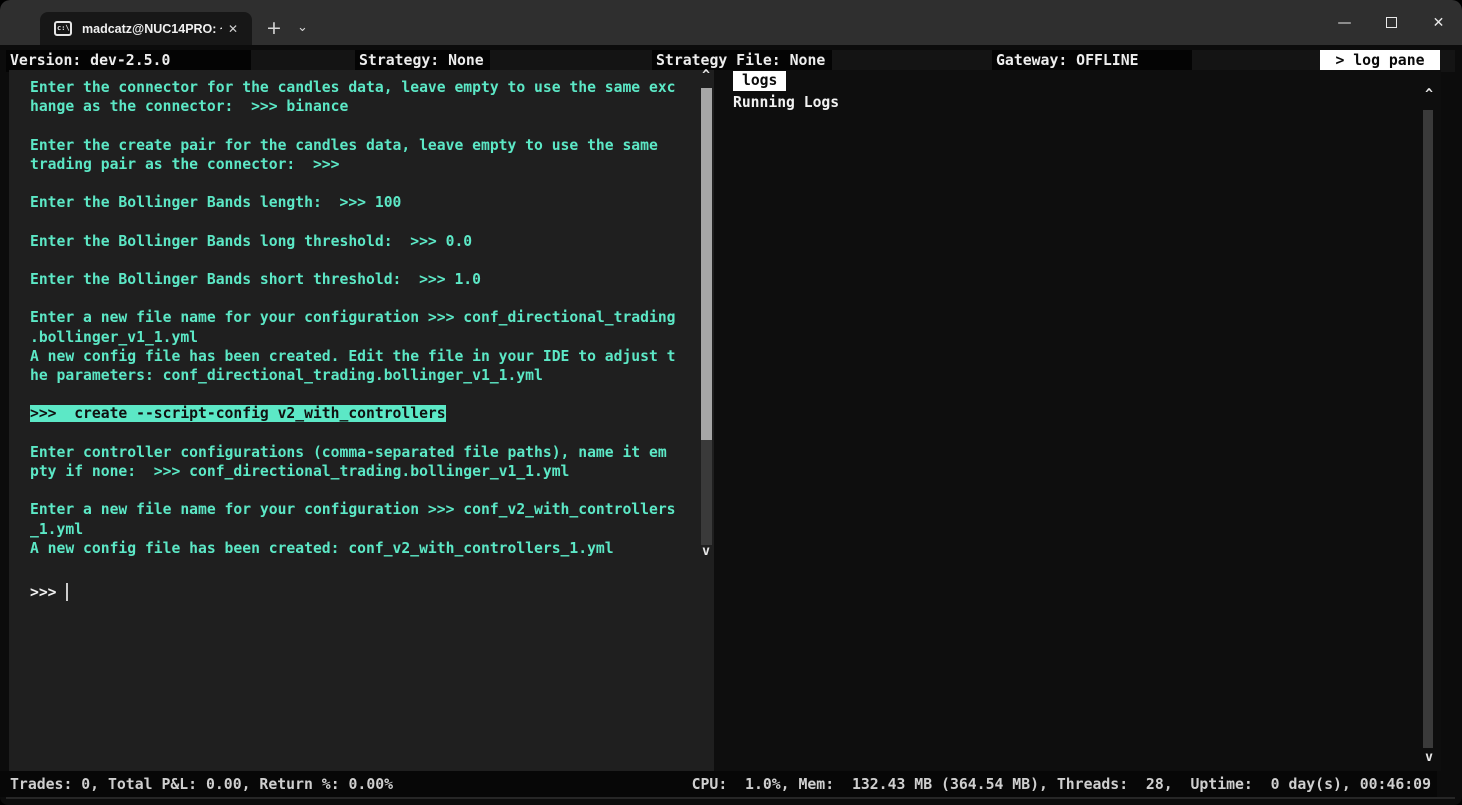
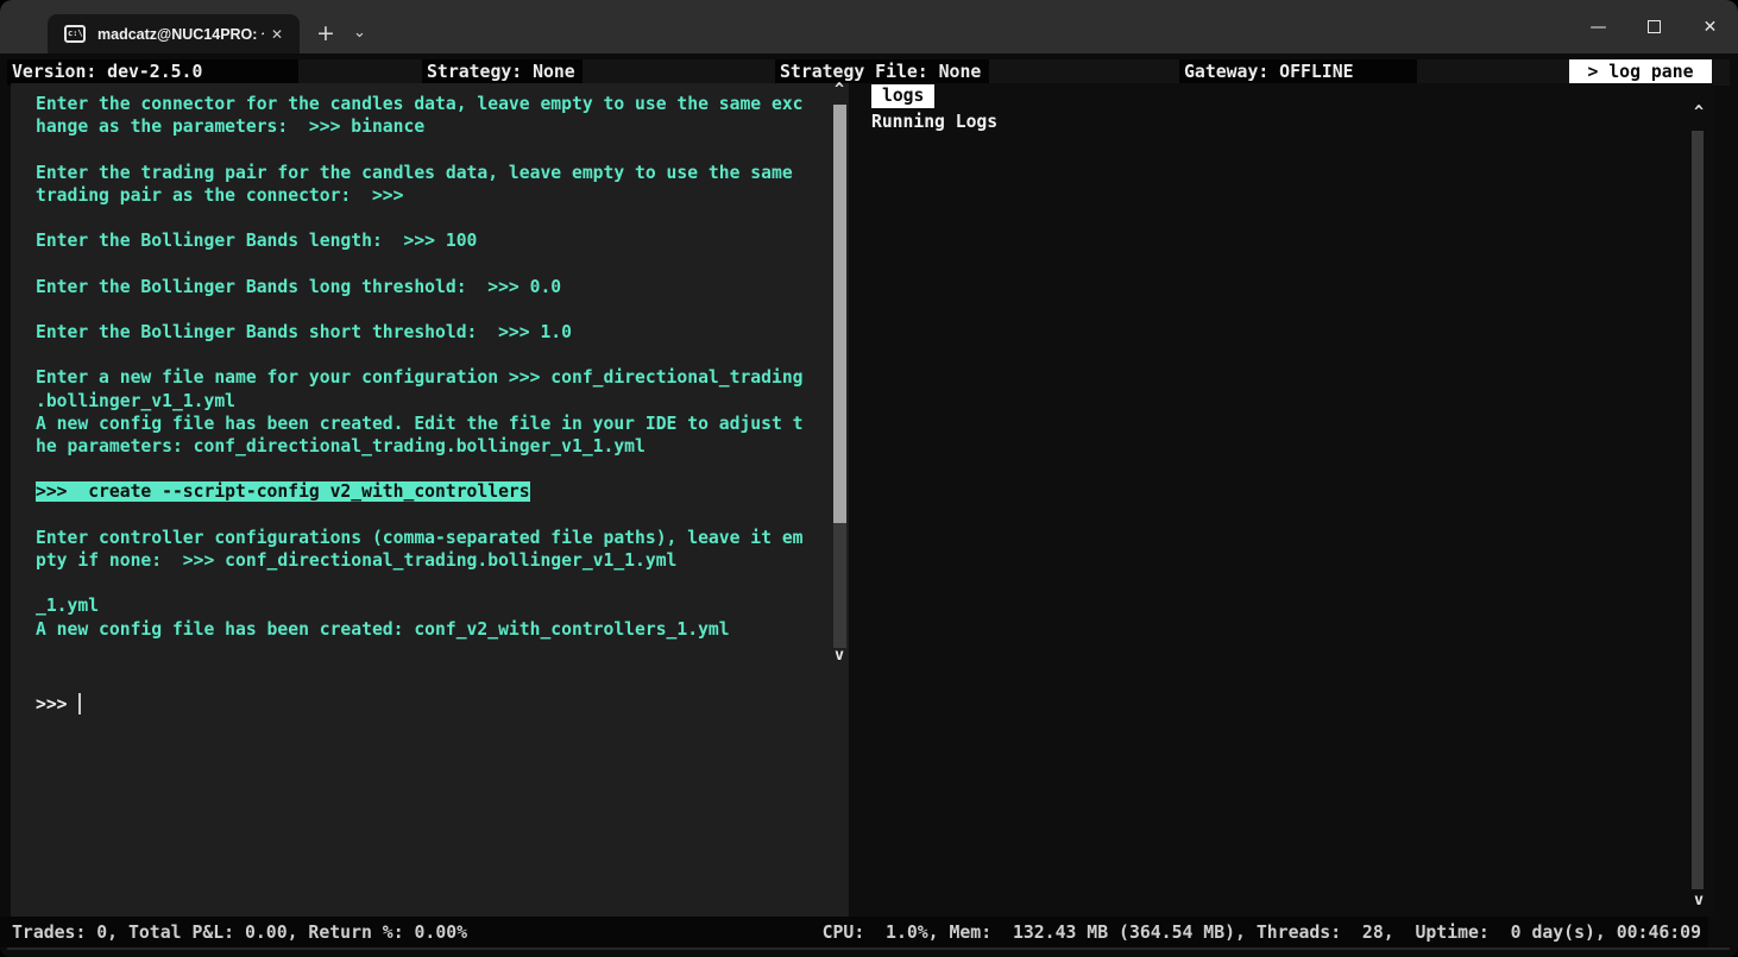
  c:\
  madcatz@NUC14PRO:
  ✕
  +
  ⌄
  —
  ✕
  Version: dev-2.5.0
  Strategy: None
  Strategy File: None
  Gateway: OFFLINE
  > log pane
  Enter the connector for the candles data, leave empty to use the same exc
- hange as the connector: >>> binance
+ hange as the parameters: >>> binance
- Enter the create pair for the candles data, leave empty to use the same
+ Enter the trading pair for the candles data, leave empty to use the same
  trading pair as the connector: >>>
  Enter the Bollinger Bands length: >>> 100
  Enter the Bollinger Bands long threshold: >>> 0.0
  Enter the Bollinger Bands short threshold: >>> 1.0
  Enter a new file name for your configuration >>> conf_directional_trading
  .bollinger_v1_1.yml
  A new config file has been created. Edit the file in your IDE to adjust t
  he parameters: conf_directional_trading.bollinger_v1_1.yml
  >>> create --script-config v2_with_controllers
- Enter controller configurations (comma-separated file paths), name it em
+ Enter controller configurations (comma-separated file paths), leave it em
  pty if none: >>> conf_directional_trading.bollinger_v1_1.yml
- Enter a new file name for your configuration >>> conf_v2_with_controllers
  _1.yml
  A new config file has been created: conf_v2_with_controllers_1.yml
  ^
  v
  >>>
  logs
  Running Logs
  ^
  v
  Trades: 0, Total P&L: 0.00, Return %: 0.00%
  CPU: 1.0%, Mem: 132.43 MB (364.54 MB), Threads: 28, Uptime: 0 day(s), 00:46:09
